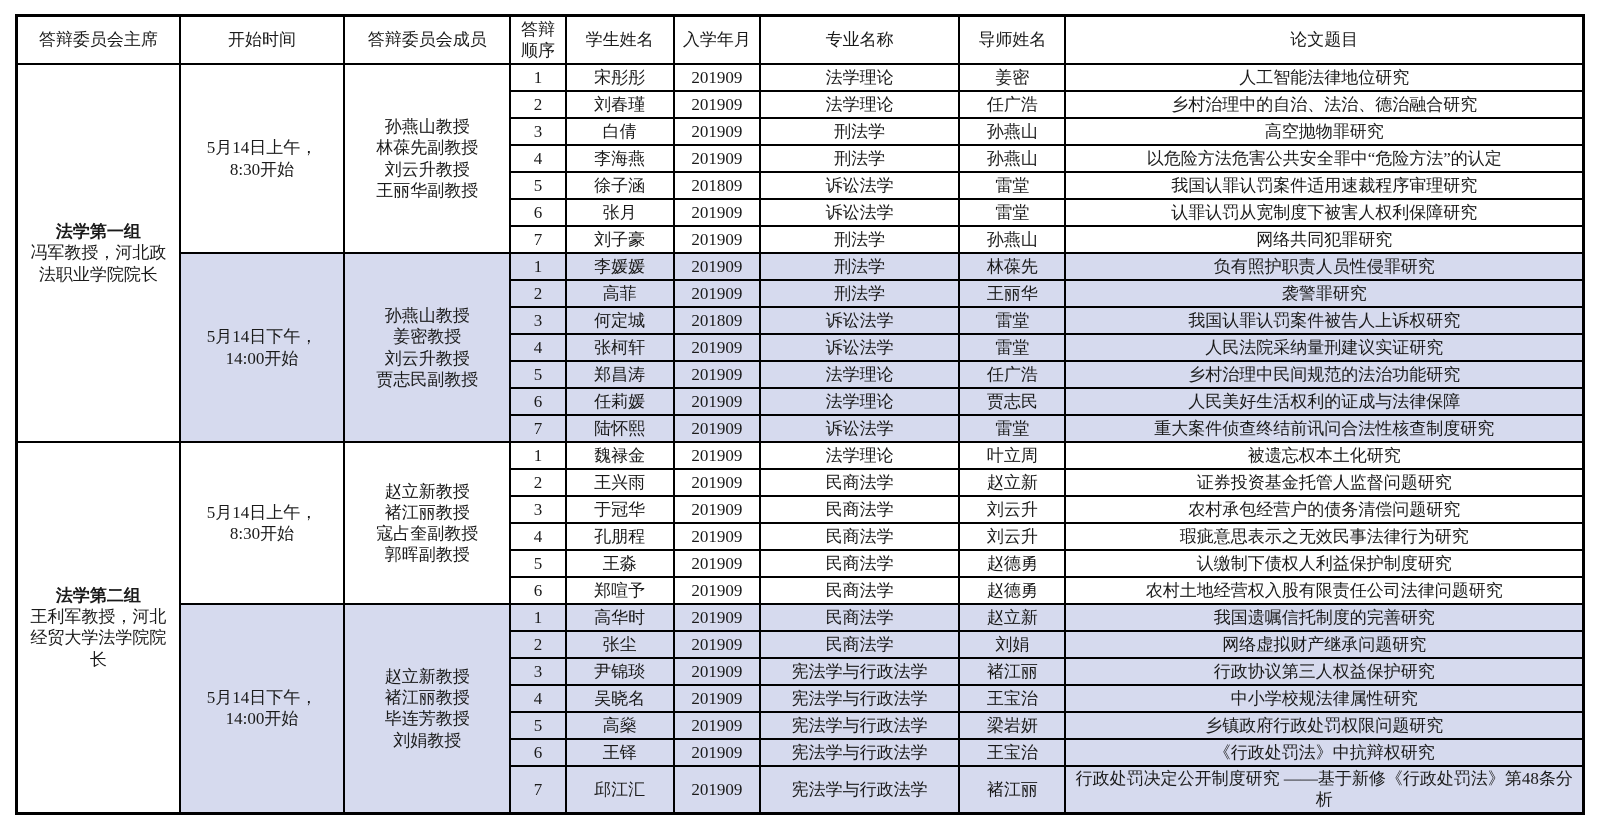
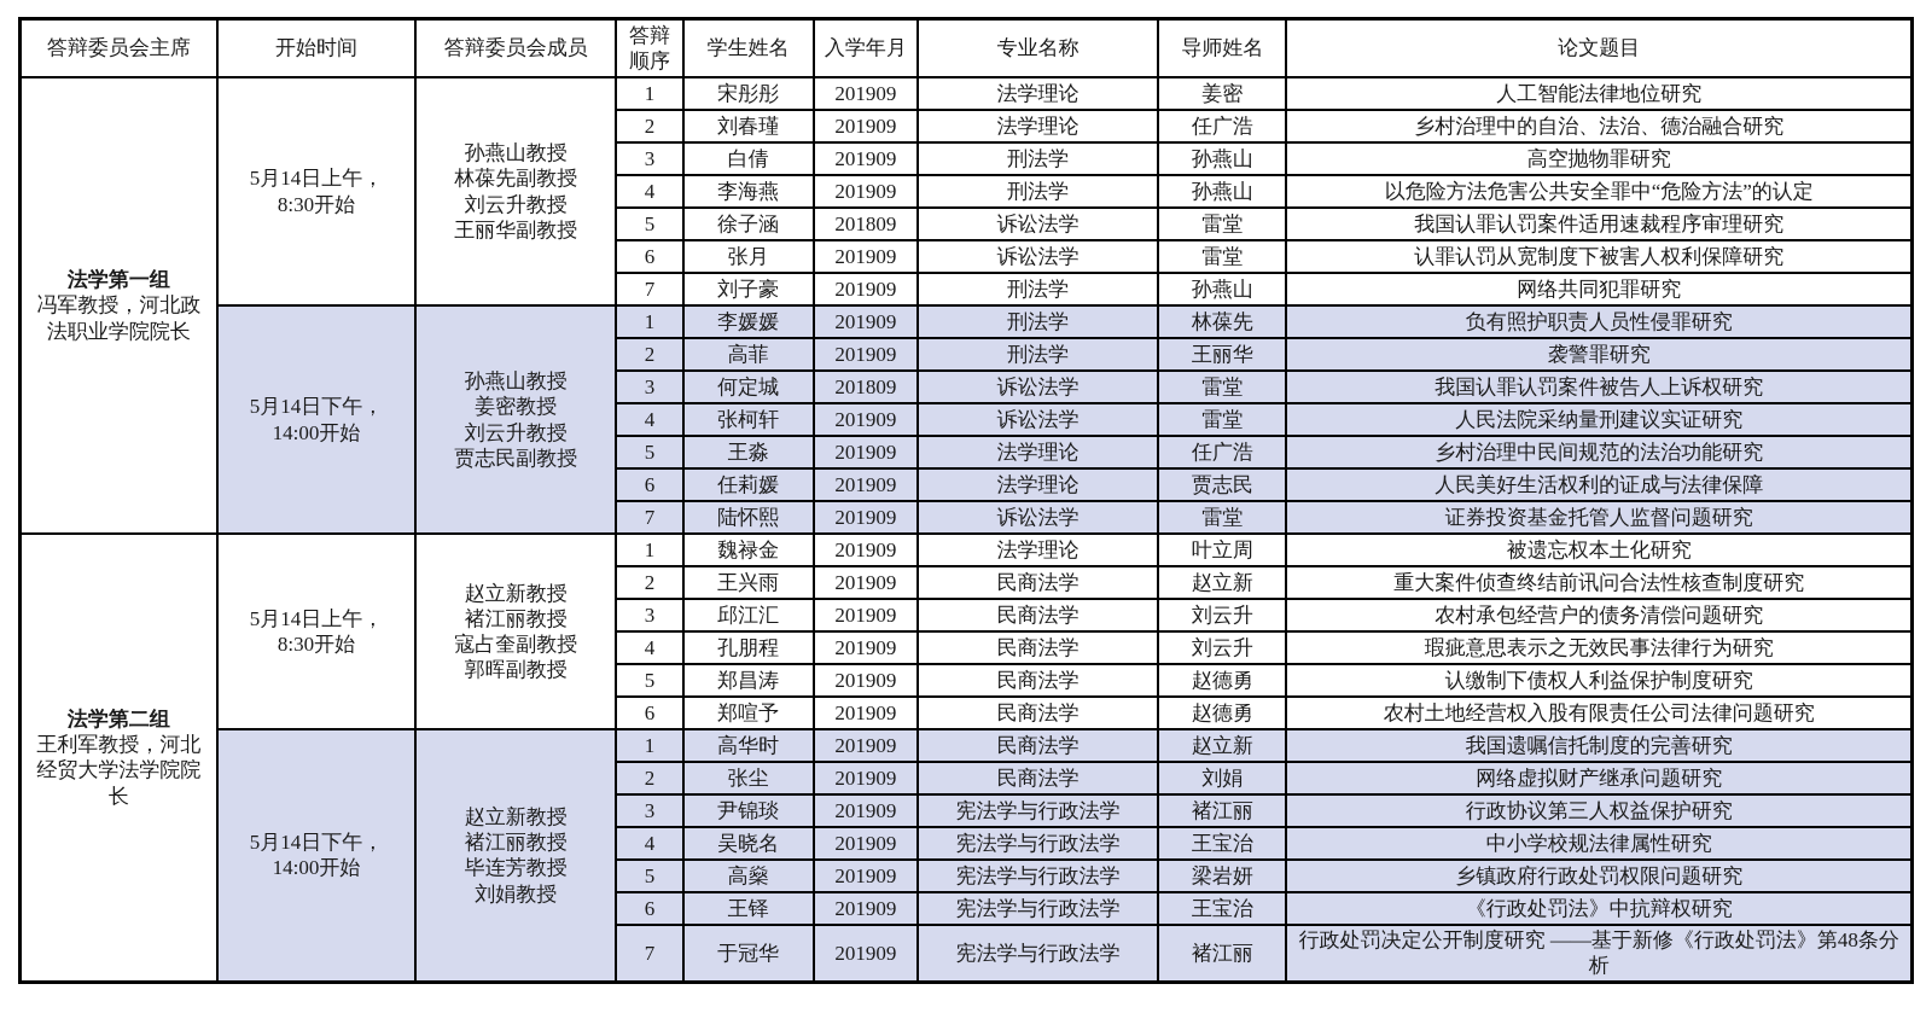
  答辩委员会主席	开始时间	答辩委员会成员	答辩顺序	学生姓名	入学年月	专业名称	导师姓名	论文题目
  法学第一组冯军教授，河北政法职业学院院长	5月14日上午， 8:30开始	孙燕山教授 林葆先副教授 刘云升教授 王丽华副教授	1	宋彤彤	201909	法学理论	姜密	人工智能法律地位研究
  2	刘春瑾	201909	法学理论	任广浩	乡村治理中的自治、法治、德治融合研究
  3	白倩	201909	刑法学	孙燕山	高空抛物罪研究
  4	李海燕	201909	刑法学	孙燕山	以危险方法危害公共安全罪中“危险方法”的认定
  5	徐子涵	201809	诉讼法学	雷堂	我国认罪认罚案件适用速裁程序审理研究
  6	张月	201909	诉讼法学	雷堂	认罪认罚从宽制度下被害人权利保障研究
  7	刘子豪	201909	刑法学	孙燕山	网络共同犯罪研究
  5月14日下午， 14:00开始	孙燕山教授 姜密教授 刘云升教授 贾志民副教授	1	李媛媛	201909	刑法学	林葆先	负有照护职责人员性侵罪研究
  2	高菲	201909	刑法学	王丽华	袭警罪研究
  3	何定城	201809	诉讼法学	雷堂	我国认罪认罚案件被告人上诉权研究
  4	张柯轩	201909	诉讼法学	雷堂	人民法院采纳量刑建议实证研究
- 5	郑昌涛	201909	法学理论	任广浩	乡村治理中民间规范的法治功能研究
+ 5	王淼	201909	法学理论	任广浩	乡村治理中民间规范的法治功能研究
  6	任莉媛	201909	法学理论	贾志民	人民美好生活权利的证成与法律保障
- 7	陆怀熙	201909	诉讼法学	雷堂	重大案件侦查终结前讯问合法性核查制度研究
+ 7	陆怀熙	201909	诉讼法学	雷堂	证券投资基金托管人监督问题研究
  法学第二组王利军教授，河北经贸大学法学院院长	5月14日上午， 8:30开始	赵立新教授 褚江丽教授 寇占奎副教授 郭晖副教授	1	魏禄金	201909	法学理论	叶立周	被遗忘权本土化研究
- 2	王兴雨	201909	民商法学	赵立新	证券投资基金托管人监督问题研究
+ 2	王兴雨	201909	民商法学	赵立新	重大案件侦查终结前讯问合法性核查制度研究
- 3	于冠华	201909	民商法学	刘云升	农村承包经营户的债务清偿问题研究
+ 3	邱江汇	201909	民商法学	刘云升	农村承包经营户的债务清偿问题研究
  4	孔朋程	201909	民商法学	刘云升	瑕疵意思表示之无效民事法律行为研究
- 5	王淼	201909	民商法学	赵德勇	认缴制下债权人利益保护制度研究
+ 5	郑昌涛	201909	民商法学	赵德勇	认缴制下债权人利益保护制度研究
  6	郑喧予	201909	民商法学	赵德勇	农村土地经营权入股有限责任公司法律问题研究
  5月14日下午， 14:00开始	赵立新教授 褚江丽教授 毕连芳教授 刘娟教授	1	高华时	201909	民商法学	赵立新	我国遗嘱信托制度的完善研究
  2	张尘	201909	民商法学	刘娟	网络虚拟财产继承问题研究
  3	尹锦琰	201909	宪法学与行政法学	褚江丽	行政协议第三人权益保护研究
  4	吴晓名	201909	宪法学与行政法学	王宝治	中小学校规法律属性研究
  5	高燊	201909	宪法学与行政法学	梁岩妍	乡镇政府行政处罚权限问题研究
  6	王铎	201909	宪法学与行政法学	王宝治	《行政处罚法》中抗辩权研究
- 7	邱江汇	201909	宪法学与行政法学	褚江丽	行政处罚决定公开制度研究 ——基于新修《行政处罚法》第48条分析
+ 7	于冠华	201909	宪法学与行政法学	褚江丽	行政处罚决定公开制度研究 ——基于新修《行政处罚法》第48条分析
